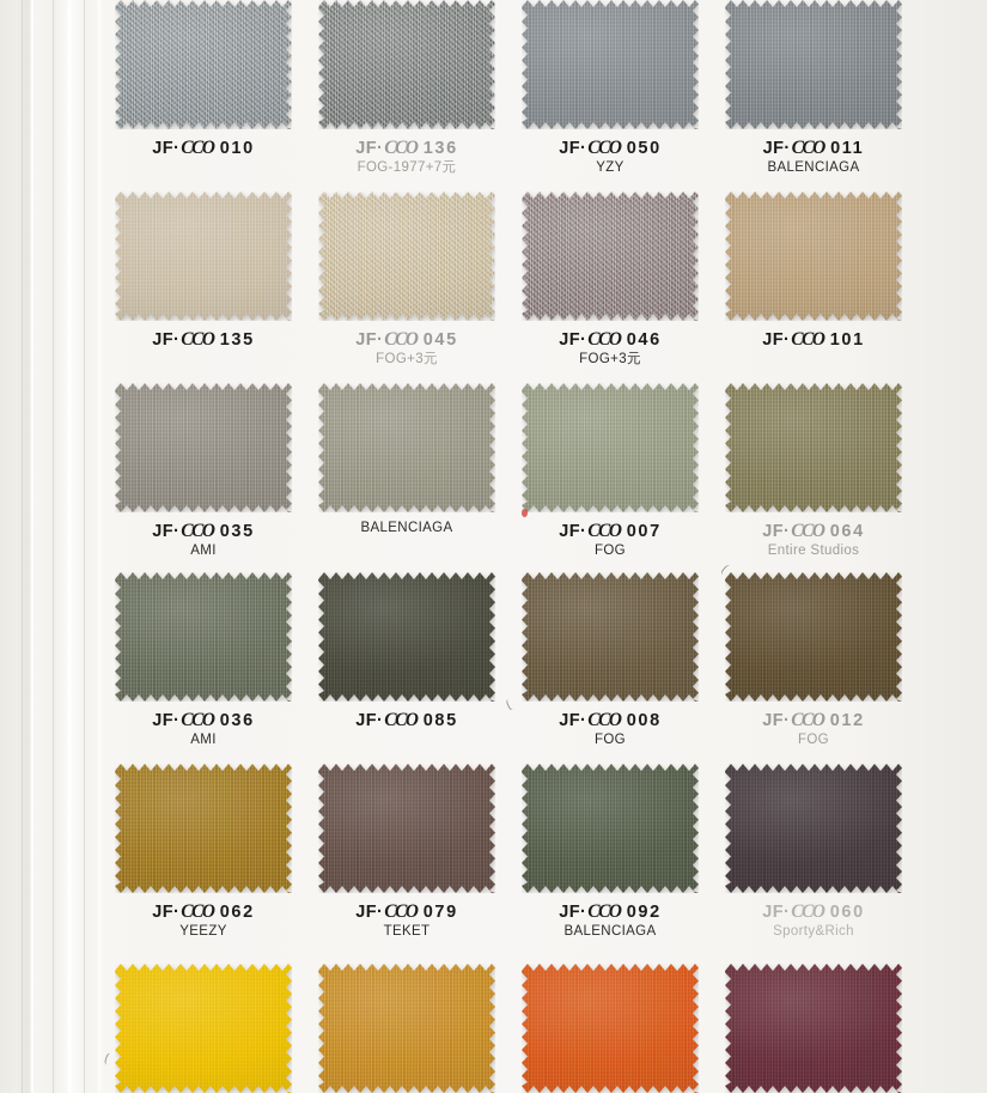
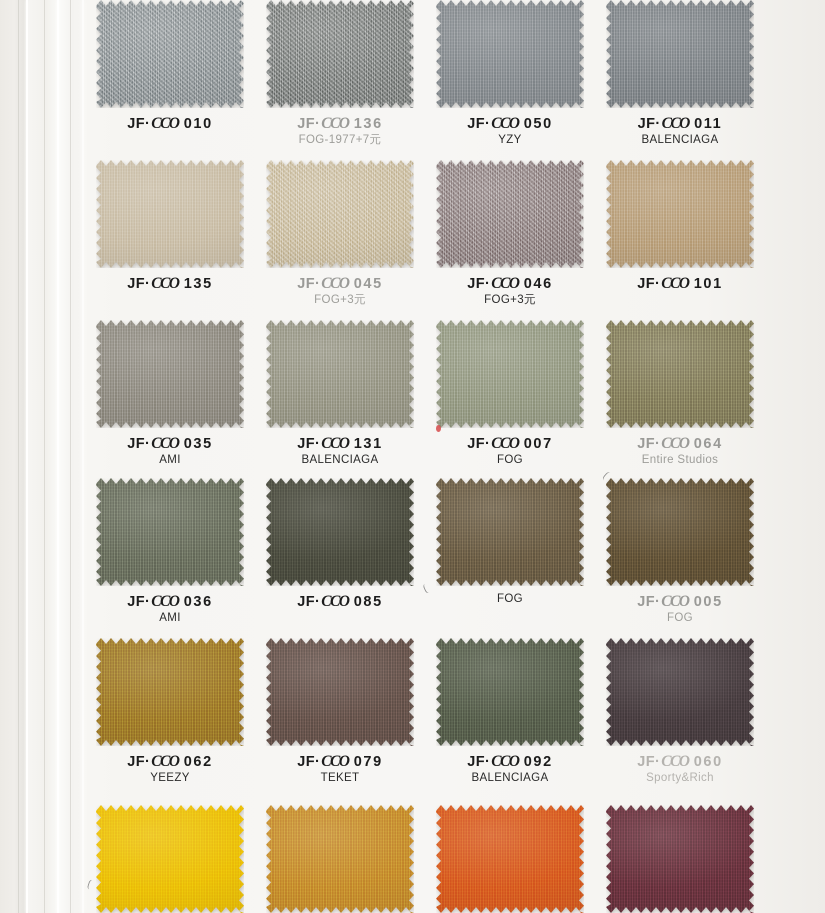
  JF·CCO 010
  JF·CCO 136
  FOG-1977+7元
  JF·CCO 050
  YZY
  JF·CCO 011
  BALENCIAGA
  JF·CCO 135
  JF·CCO 045
  FOG+3元
  JF·CCO 046
  FOG+3元
  JF·CCO 101
  JF·CCO 035
  AMI
+ JF·CCO 131
  BALENCIAGA
  JF·CCO 007
  FOG
  JF·CCO 064
  Entire Studios
  JF·CCO 036
  AMI
  JF·CCO 085
- JF·CCO 008
  FOG
- JF·CCO 012
+ JF·CCO 005
  FOG
  JF·CCO 062
  YEEZY
  JF·CCO 079
  TEKET
  JF·CCO 092
  BALENCIAGA
  JF·CCO 060
  Sporty&Rich
